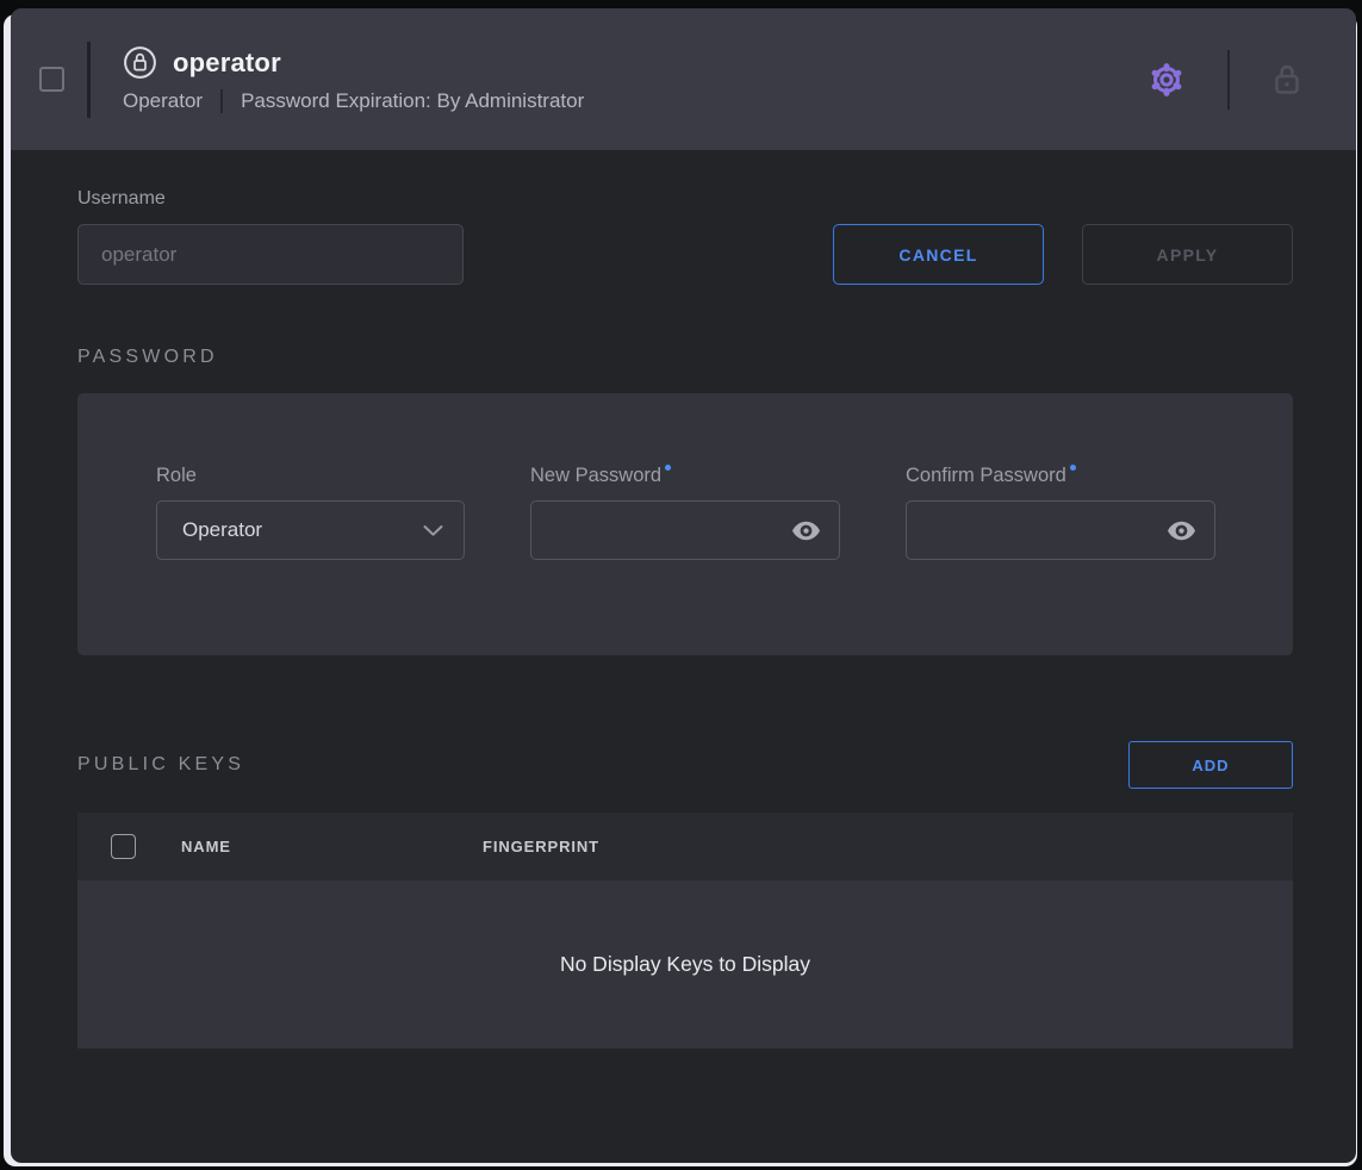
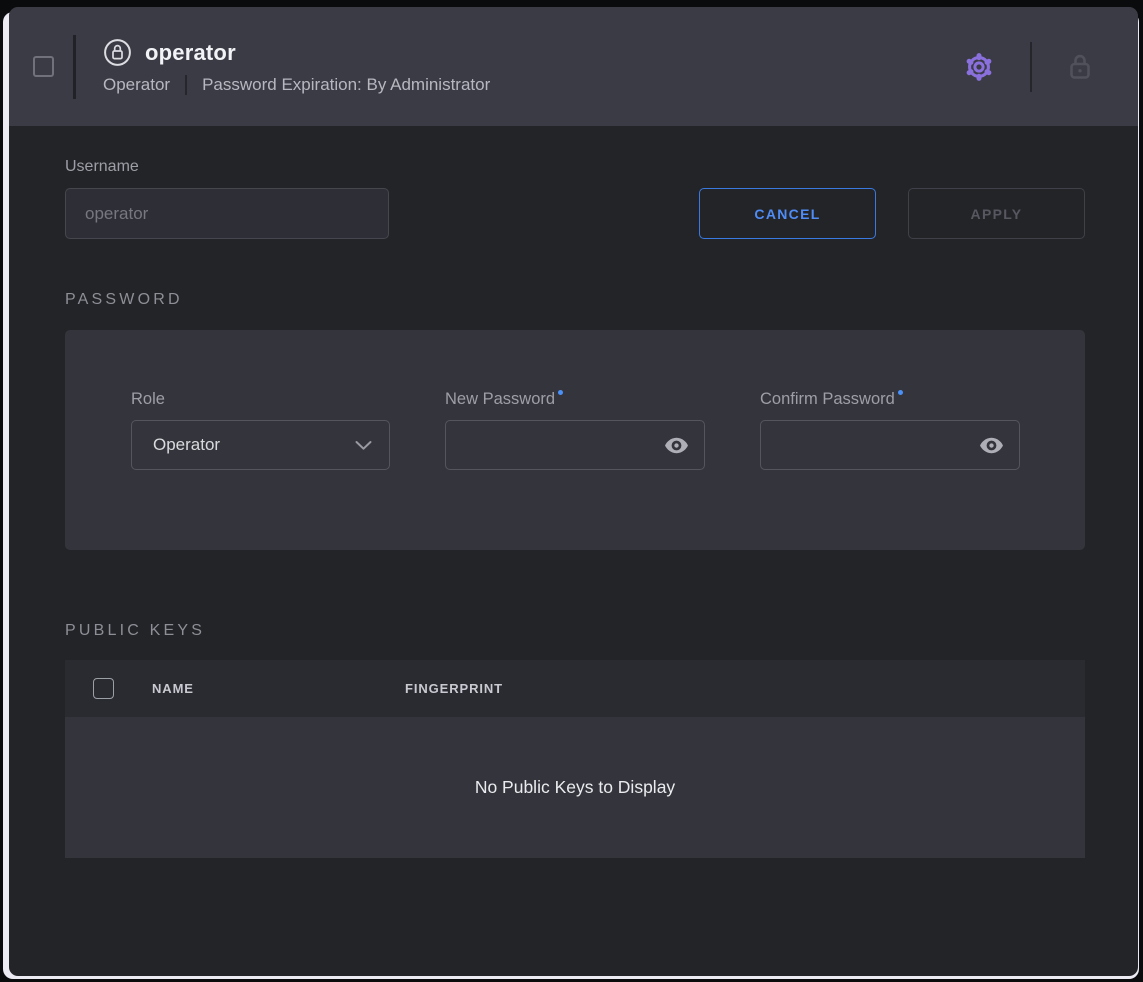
  operator
  Operator
  Password Expiration: By Administrator
  Username
  operator
  CANCEL
  APPLY
  PASSWORD
  Role
  Operator
  New Password
  Confirm Password
  PUBLIC KEYS
- ADD
  NAME
  FINGERPRINT
- No Display Keys to Display
+ No Public Keys to Display
